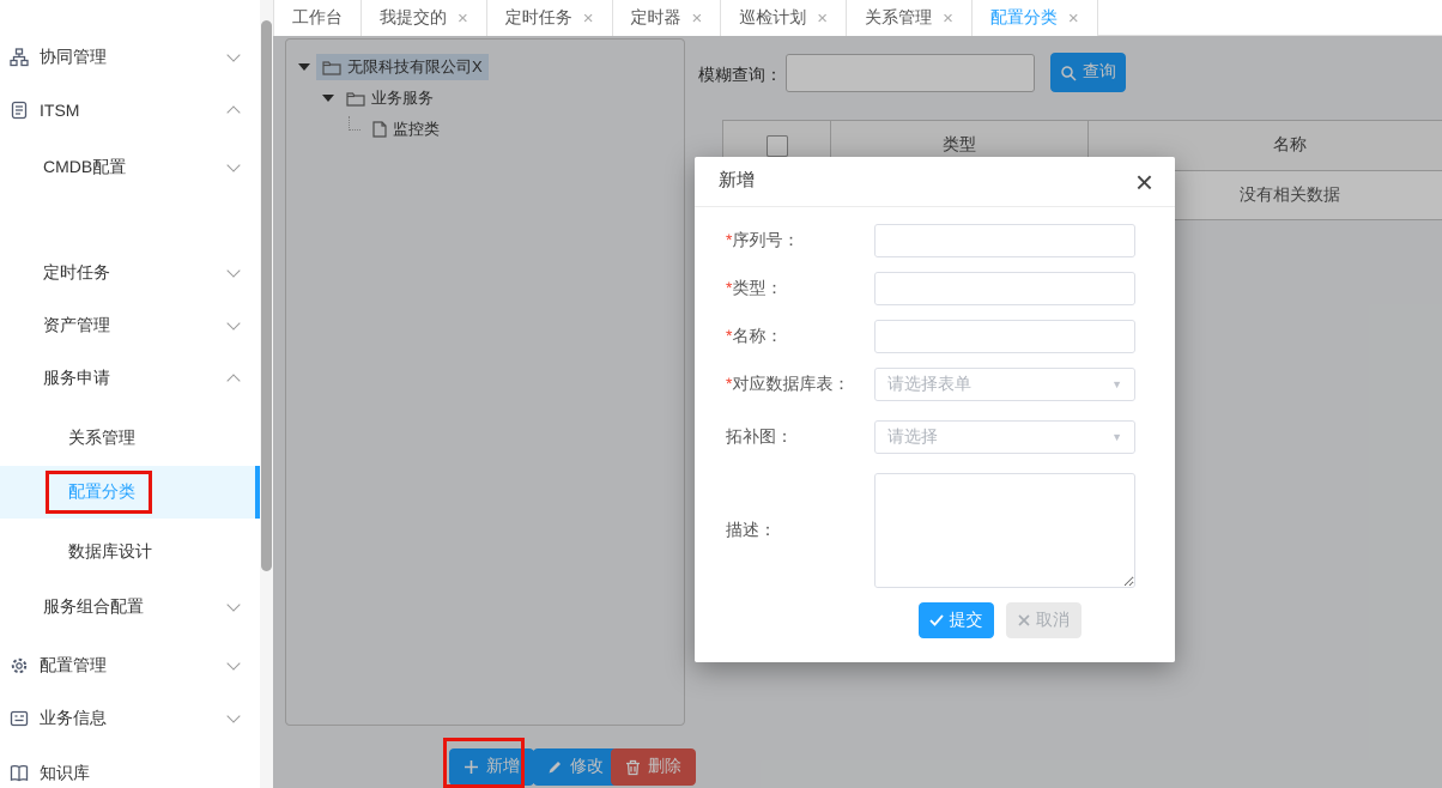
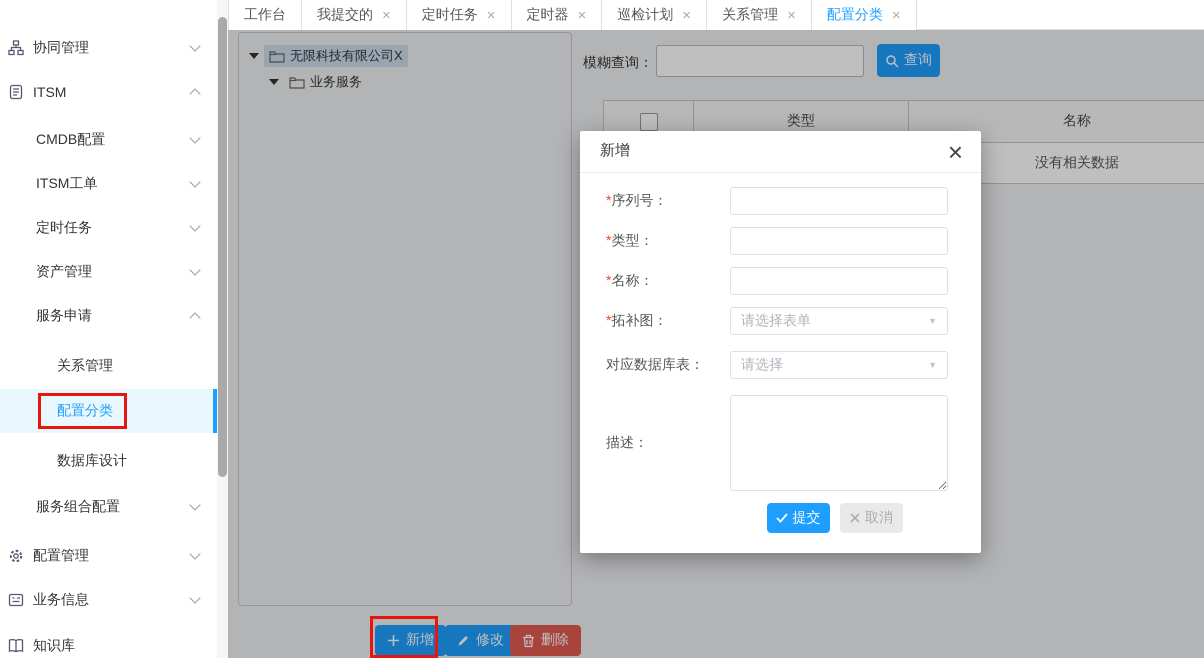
  协同管理
  ITSM
  CMDB配置
+ ITSM工单
  定时任务
  资产管理
  服务申请
  关系管理
  配置分类
  数据库设计
  服务组合配置
  配置管理
  业务信息
  知识库
  工作台
  我提交的
  ×
  定时任务
  ×
  定时器
  ×
  巡检计划
  ×
  关系管理
  ×
  配置分类
  ×
  无限科技有限公司X
  业务服务
- 监控类
  模糊查询：
  查询
  类型
  名称
  没有相关数据
  新增
  修改
  删除
  新增
  ×
  *序列号：
  *类型：
  *名称：
- *对应数据库表：
+ *拓补图：
  请选择表单
  ▼
- 拓补图：
+ 对应数据库表：
  请选择
  ▼
  描述：
  提交
  取消
